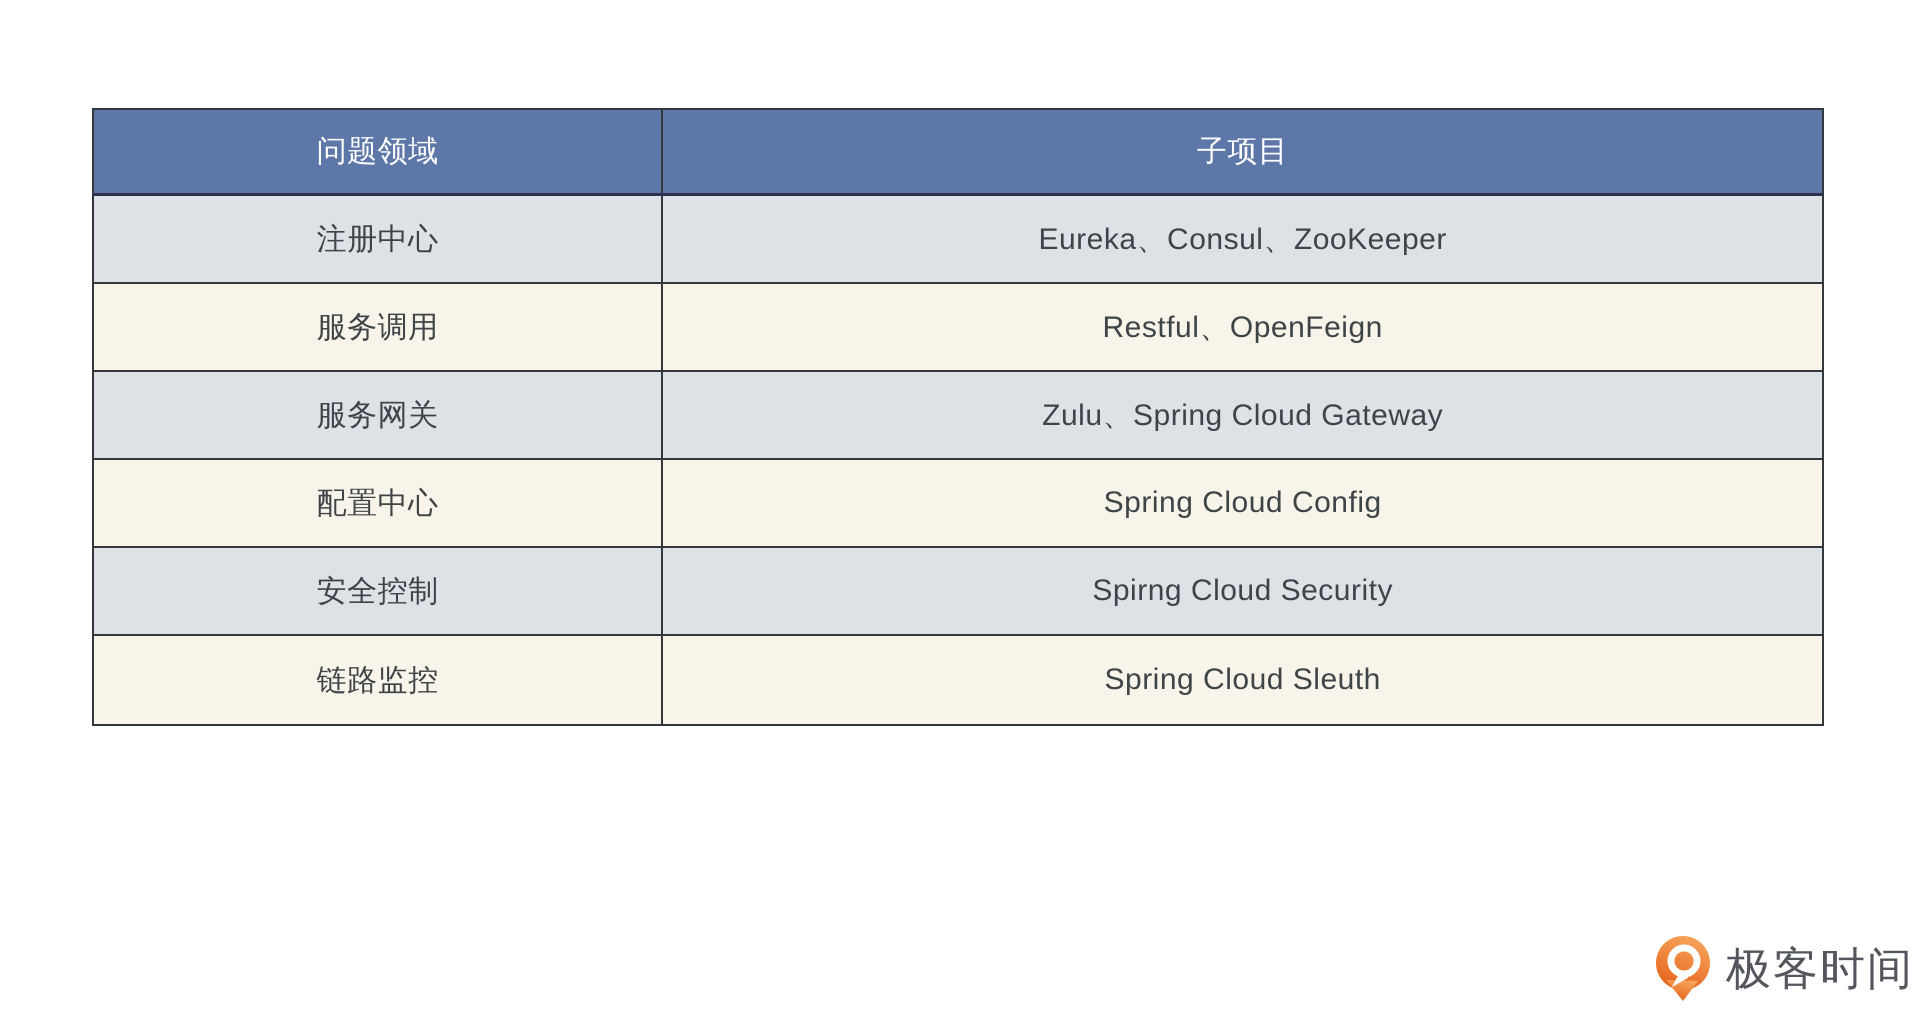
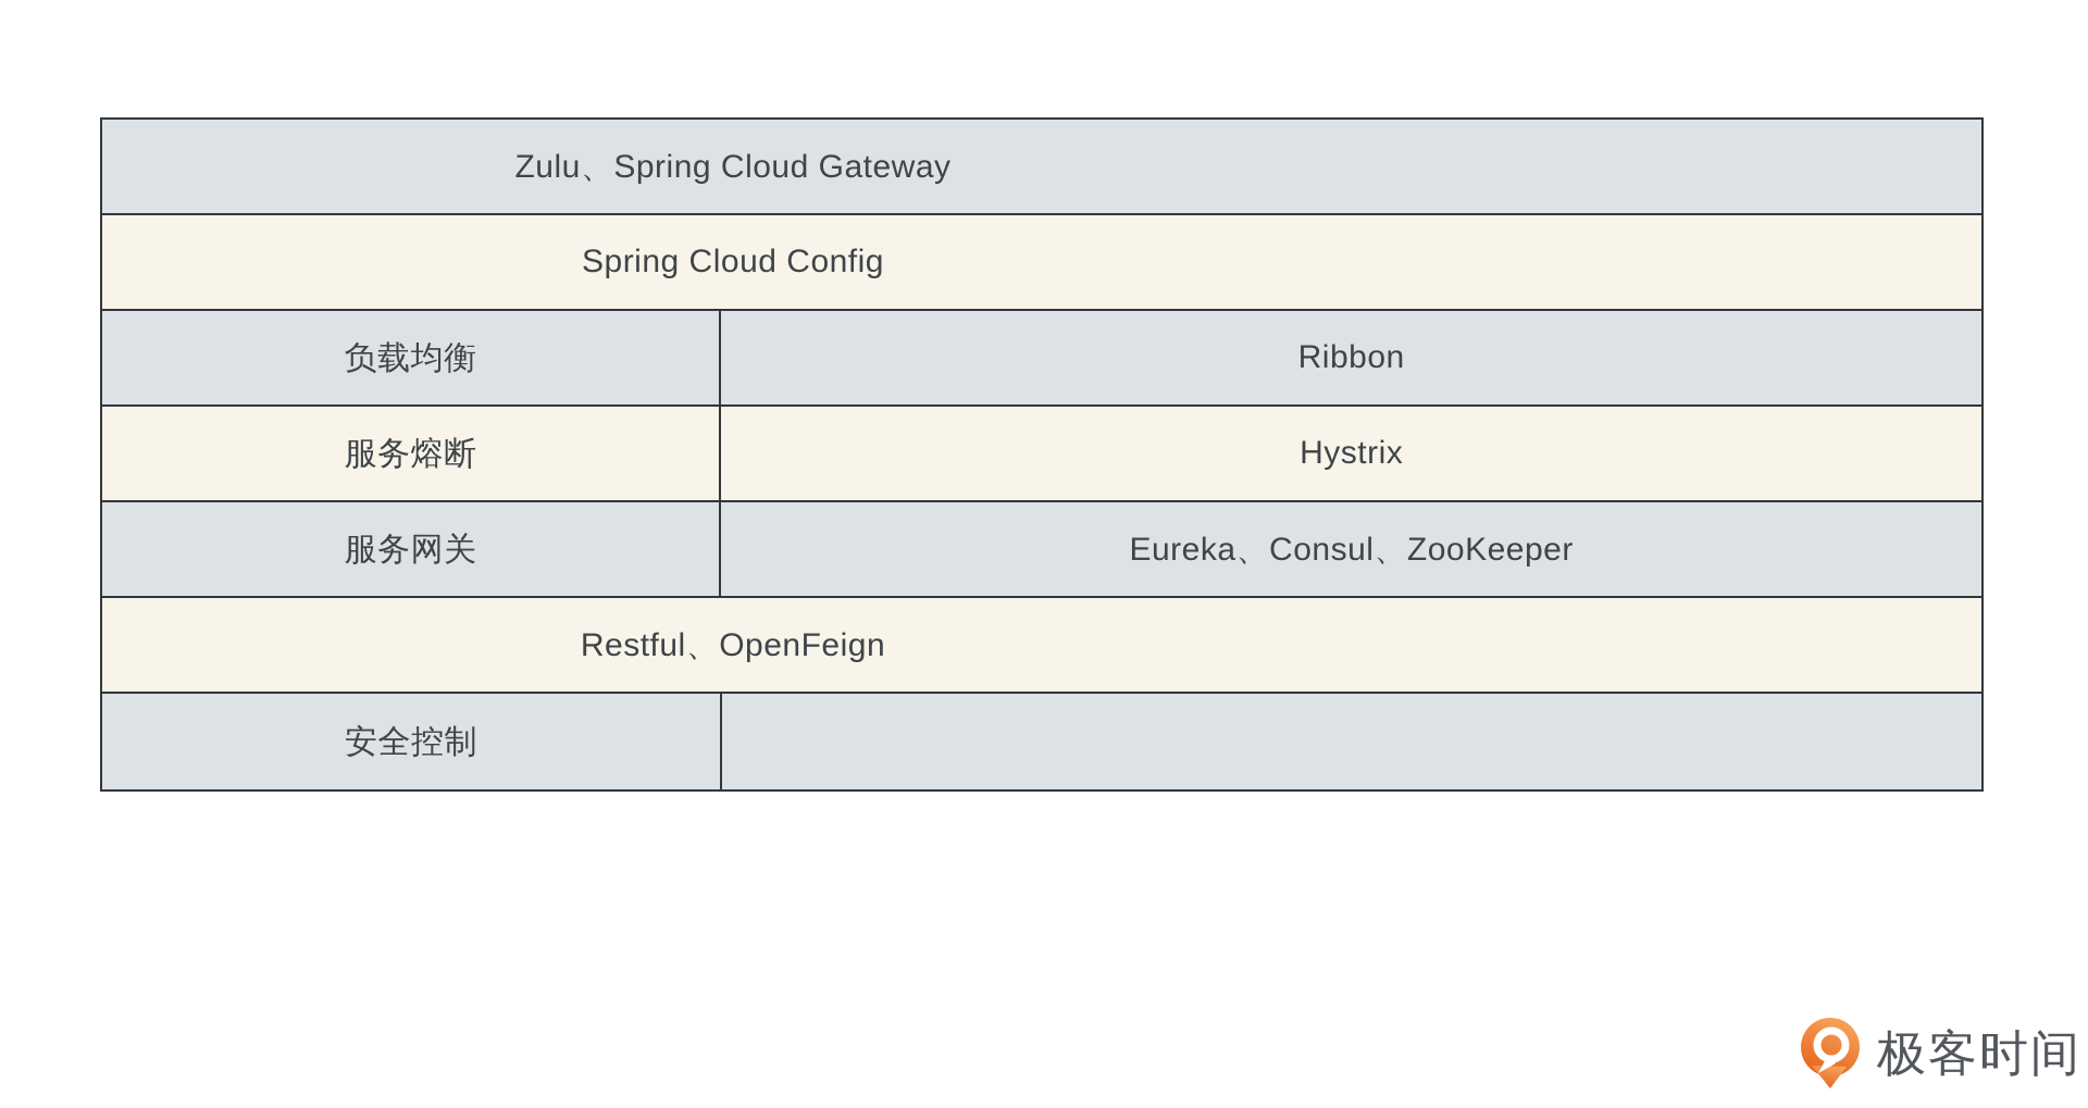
- 问题领域
- 子项目
- 注册中心
- Eureka、Consul、ZooKeeper
+ Zulu、Spring Cloud Gateway
- 服务调用
- Restful、OpenFeign
+ Spring Cloud Config
+ 负载均衡
+ Ribbon
+ 服务熔断
+ Hystrix
  服务网关
- Zulu、Spring Cloud Gateway
+ Eureka、Consul、ZooKeeper
- 配置中心
- Spring Cloud Config
+ Restful、OpenFeign
  安全控制
- Spirng Cloud Security
- 链路监控
- Spring Cloud Sleuth
  极客时间
